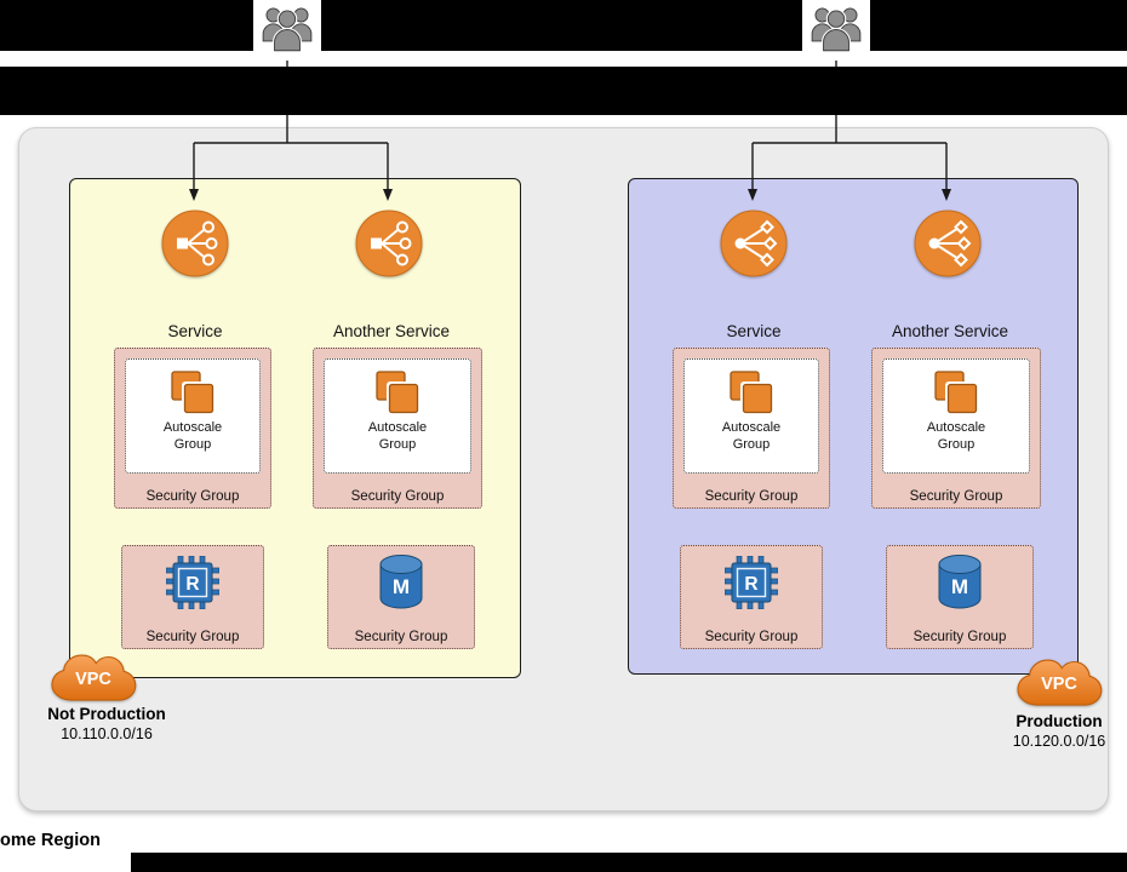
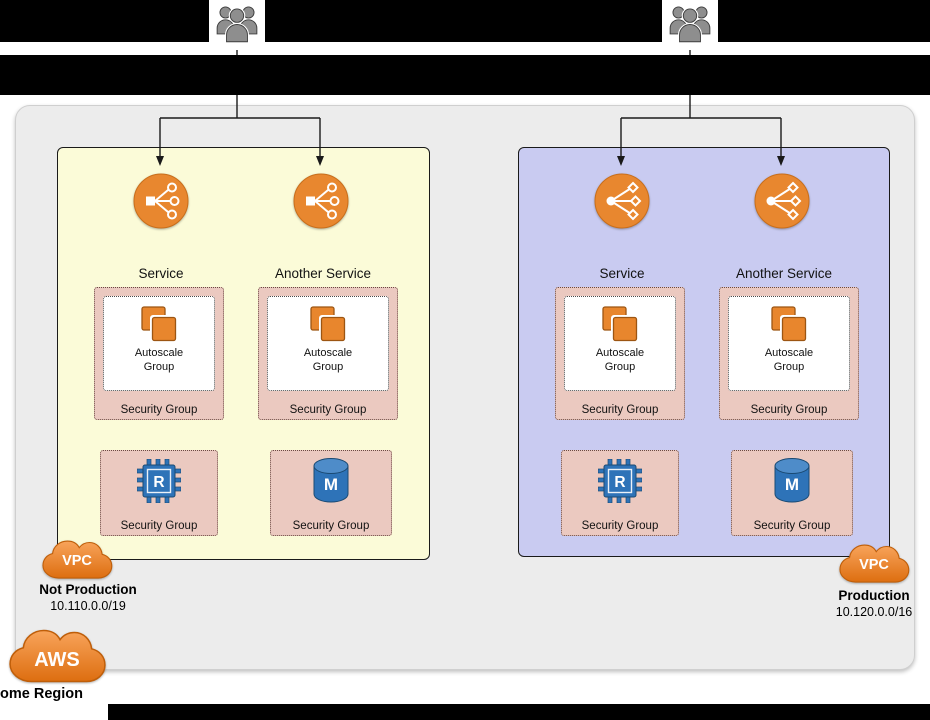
  Service
  Another Service
  Autoscale Group
  Security Group
  Autoscale Group
  Security Group
  R
  Security Group
  M
  Security Group
  Service
  Another Service
  Autoscale Group
  Security Group
  Autoscale Group
  Security Group
  R
  Security Group
  M
  Security Group
  VPC
  VPC
  Not Production
- 10.110.0.0/16
+ 10.110.0.0/19
  Production
  10.120.0.0/16
+ AWS
  ome Region
